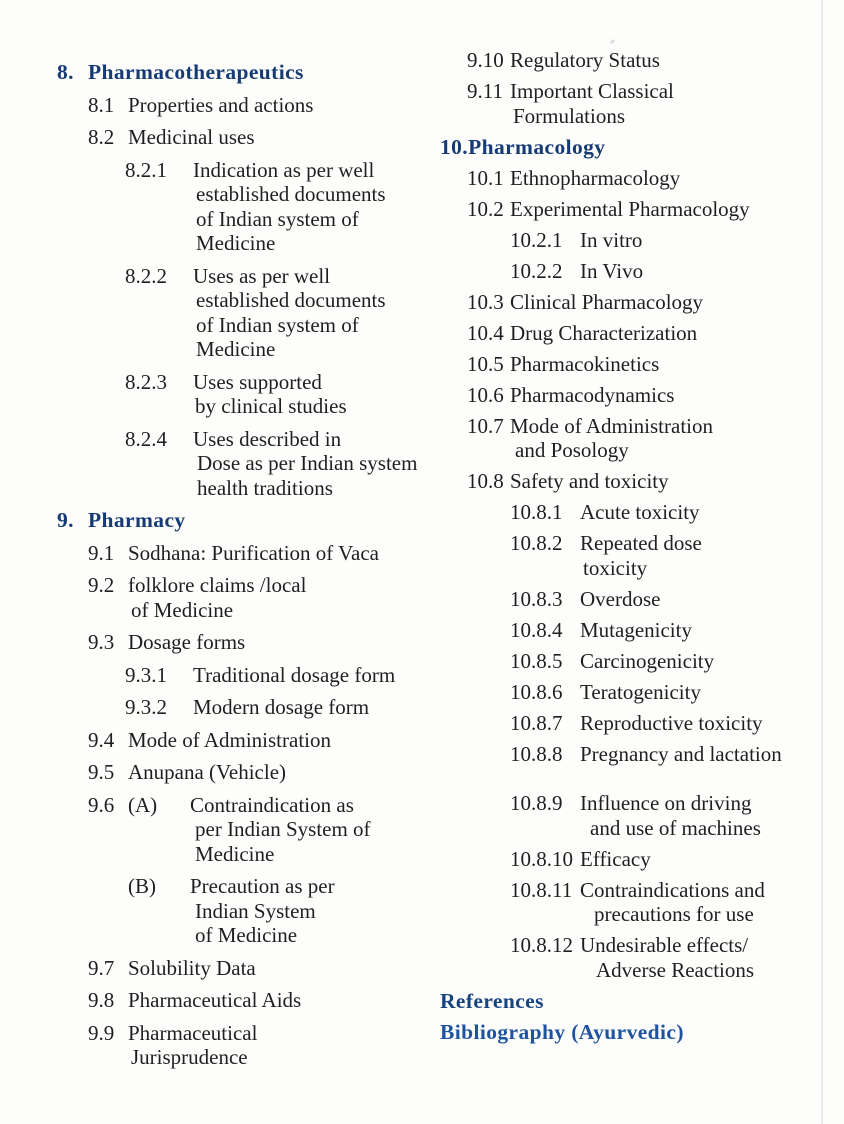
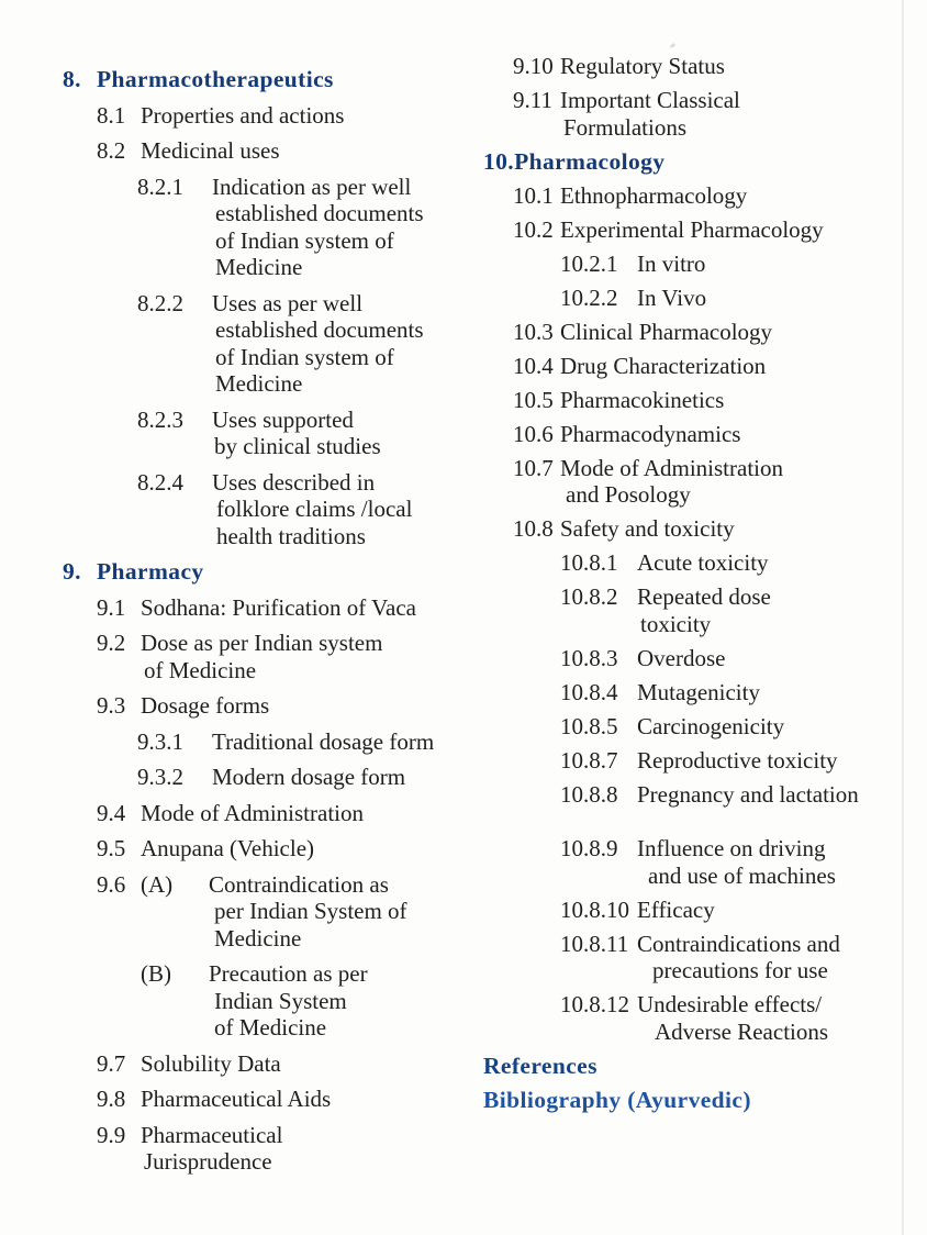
  8.
  Pharmacotherapeutics
  8.1
  Properties and actions
  8.2
  Medicinal uses
  8.2.1
  Indication as per well
  established documents
  of Indian system of
  Medicine
  8.2.2
  Uses as per well
  established documents
  of Indian system of
  Medicine
  8.2.3
  Uses supported
  by clinical studies
  8.2.4
  Uses described in
- Dose as per Indian system
+ folklore claims /local
  health traditions
  9.
  Pharmacy
  9.1
  Sodhana: Purification of Vaca
  9.2
- folklore claims /local
+ Dose as per Indian system
  of Medicine
  9.3
  Dosage forms
  9.3.1
  Traditional dosage form
  9.3.2
  Modern dosage form
  9.4
  Mode of Administration
  9.5
  Anupana (Vehicle)
  9.6
  (A)
  Contraindication as
  per Indian System of
  Medicine
  (B)
  Precaution as per
  Indian System
  of Medicine
  9.7
  Solubility Data
  9.8
  Pharmaceutical Aids
  9.9
  Pharmaceutical
  Jurisprudence
  9.10
  Regulatory Status
  9.11
  Important Classical
  Formulations
  10.
  Pharmacology
  10.1
  Ethnopharmacology
  10.2
  Experimental Pharmacology
  10.2.1
  In vitro
  10.2.2
  In Vivo
  10.3
  Clinical Pharmacology
  10.4
  Drug Characterization
  10.5
  Pharmacokinetics
  10.6
  Pharmacodynamics
  10.7
  Mode of Administration
  and Posology
  10.8
  Safety and toxicity
  10.8.1
  Acute toxicity
  10.8.2
  Repeated dose
  toxicity
  10.8.3
  Overdose
  10.8.4
  Mutagenicity
  10.8.5
  Carcinogenicity
- 10.8.6
- Teratogenicity
  10.8.7
  Reproductive toxicity
  10.8.8
  Pregnancy and lactation
  10.8.9
  Influence on driving
  and use of machines
  10.8.10
  Efficacy
  10.8.11
  Contraindications and
  precautions for use
  10.8.12
  Undesirable effects/
  Adverse Reactions
  References
  Bibliography (Ayurvedic)
